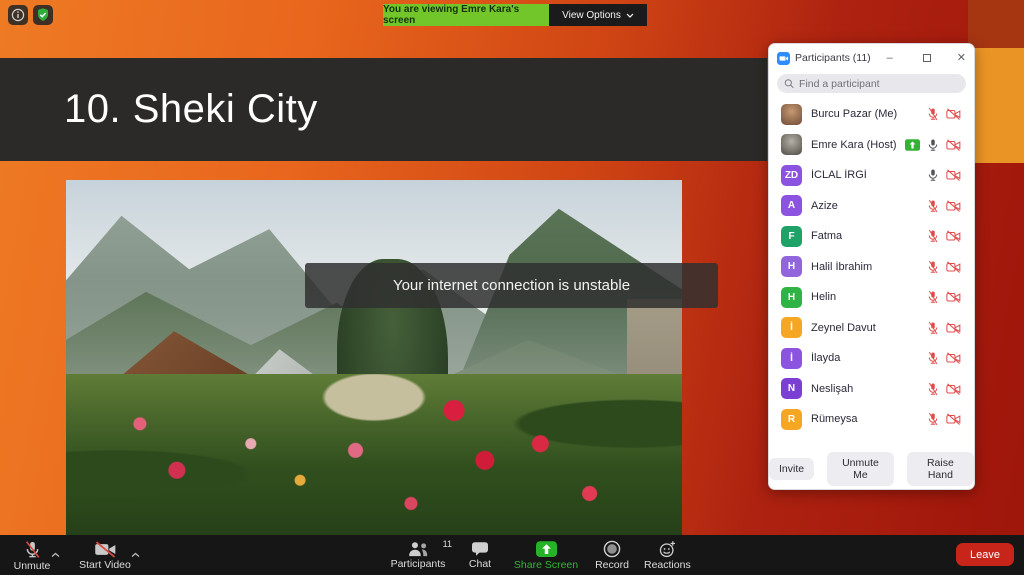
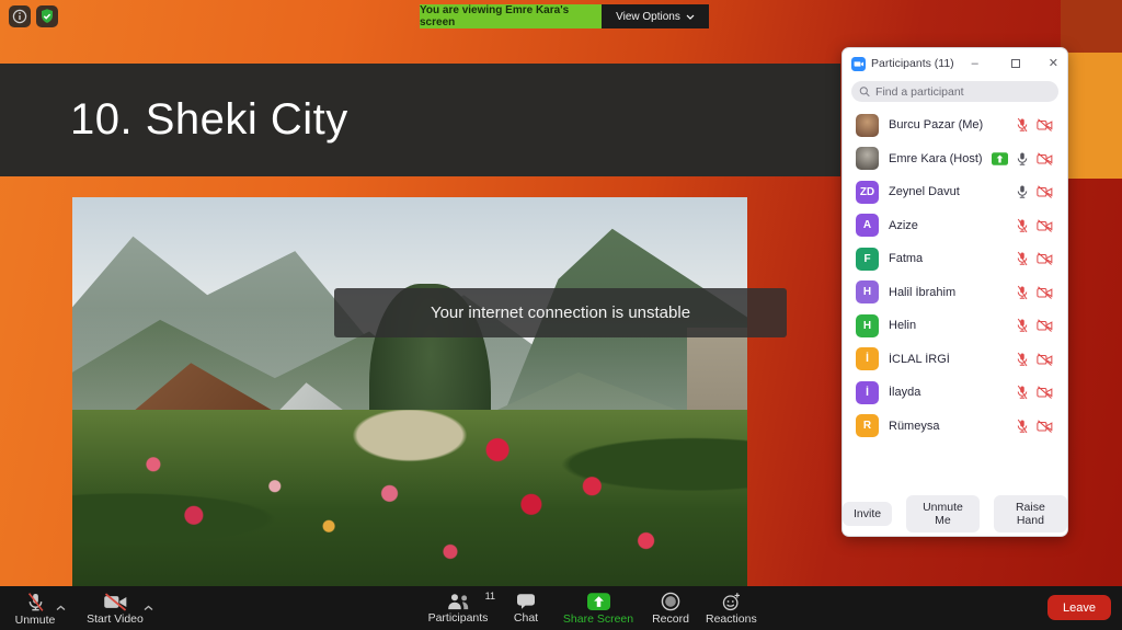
  You are viewing Emre Kara's screen
  View Options
  10. Sheki City
  Your internet connection is unstable
  Participants (11)
  –
  ✕
  Find a participant
  Burcu Pazar (Me)
  Emre Kara (Host)
  ZD
- İCLAL İRGİ
+ Zeynel Davut
  A
  Azize
  F
  Fatma
  H
  Halil İbrahim
  H
  Helin
  İ
- Zeynel Davut
+ İCLAL İRGİ
  İ
  İlayda
- N
- Neslişah
  R
  Rümeysa
  Invite
  Unmute Me
  Raise Hand
  Unmute
  Start Video
  11
  Participants
  Chat
  Share Screen
  Record
  Reactions
  Leave
